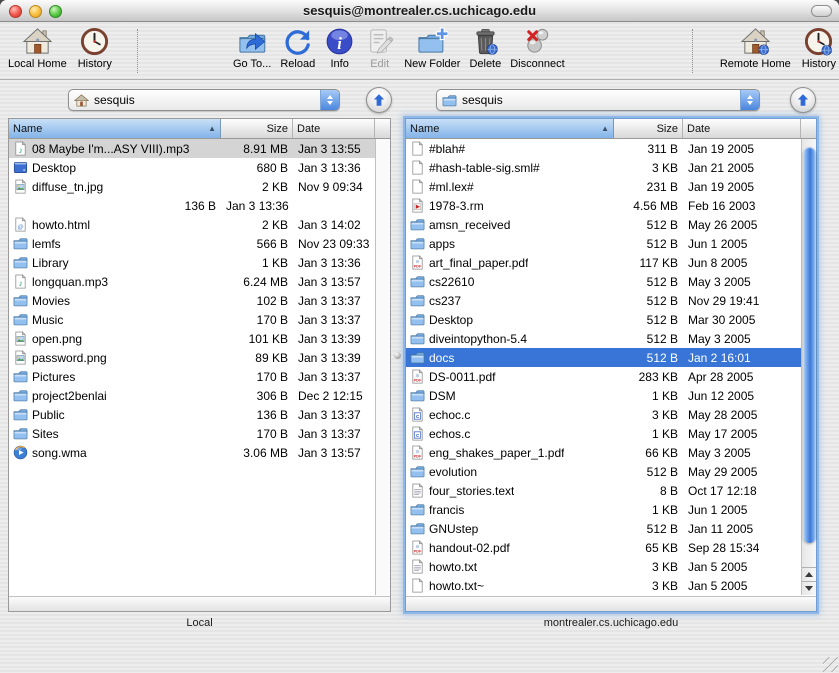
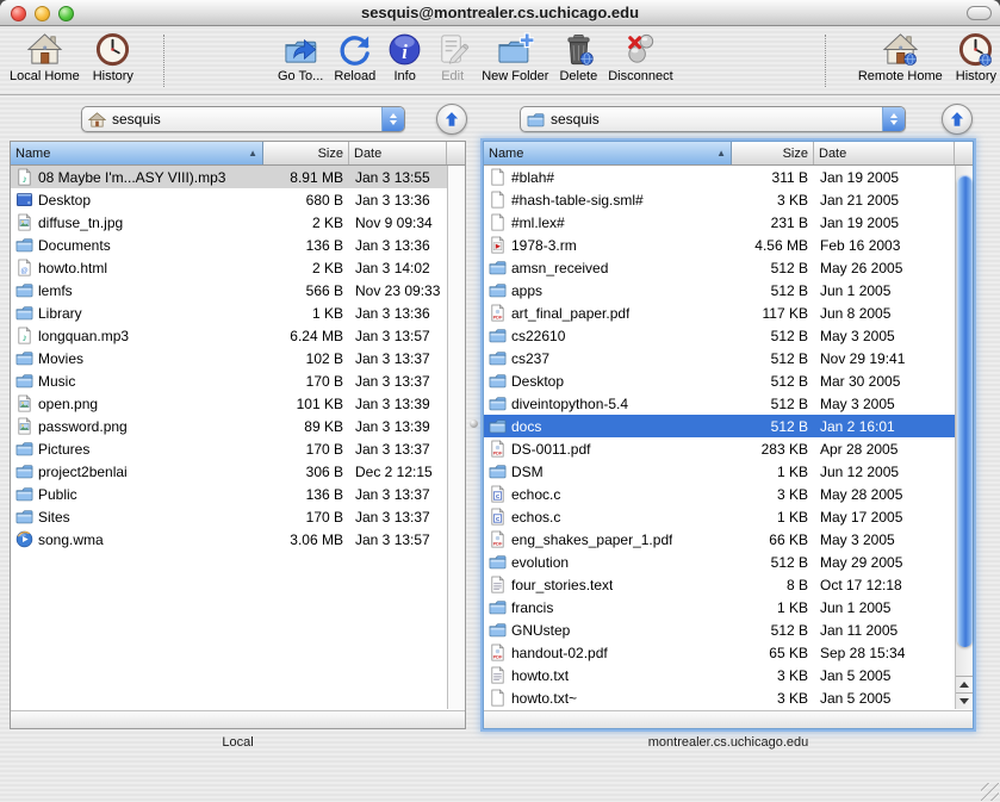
  sesquis@montrealer.cs.uchicago.edu
  Local Home
  History
  Go To...
  Reload
  i
  Info
  Edit
  New Folder
  Delete
  Disconnect
  Remote Home
  History
  sesquis
  sesquis
  Name
  ▲
  Size
  Date
  ♪
  08 Maybe I'm...ASY VIII).mp3
  8.91 MB
  Jan 3 13:55
  Desktop
  680 B
  Jan 3 13:36
  diffuse_tn.jpg
  2 KB
  Nov 9 09:34
+ Documents
  136 B
  Jan 3 13:36
  howto.html
  2 KB
  Jan 3 14:02
  lemfs
  566 B
  Nov 23 09:33
  Library
  1 KB
  Jan 3 13:36
  ♪
  longquan.mp3
  6.24 MB
  Jan 3 13:57
  Movies
  102 B
  Jan 3 13:37
  Music
  170 B
  Jan 3 13:37
  open.png
  101 KB
  Jan 3 13:39
  password.png
  89 KB
  Jan 3 13:39
  Pictures
  170 B
  Jan 3 13:37
  project2benlai
  306 B
  Dec 2 12:15
  Public
  136 B
  Jan 3 13:37
  Sites
  170 B
  Jan 3 13:37
  song.wma
  3.06 MB
  Jan 3 13:57
  Name
  ▲
  Size
  Date
  #blah#
  311 B
  Jan 19 2005
  #hash-table-sig.sml#
  3 KB
  Jan 21 2005
  #ml.lex#
  231 B
  Jan 19 2005
  1978-3.rm
  4.56 MB
  Feb 16 2003
  amsn_received
  512 B
  May 26 2005
  apps
  512 B
  Jun 1 2005
  art_final_paper.pdf
  117 KB
  Jun 8 2005
  cs22610
  512 B
  May 3 2005
  cs237
  512 B
  Nov 29 19:41
  Desktop
  512 B
  Mar 30 2005
  diveintopython-5.4
  512 B
  May 3 2005
  docs
  512 B
  Jan 2 16:01
  DS-0011.pdf
  283 KB
  Apr 28 2005
  DSM
  1 KB
  Jun 12 2005
  echoc.c
  3 KB
  May 28 2005
  echos.c
  1 KB
  May 17 2005
  eng_shakes_paper_1.pdf
  66 KB
  May 3 2005
  evolution
  512 B
  May 29 2005
  four_stories.text
  8 B
  Oct 17 12:18
  francis
  1 KB
  Jun 1 2005
  GNUstep
  512 B
  Jan 11 2005
  handout-02.pdf
  65 KB
  Sep 28 15:34
  howto.txt
  3 KB
  Jan 5 2005
  howto.txt~
  3 KB
  Jan 5 2005
  Local
  montrealer.cs.uchicago.edu
